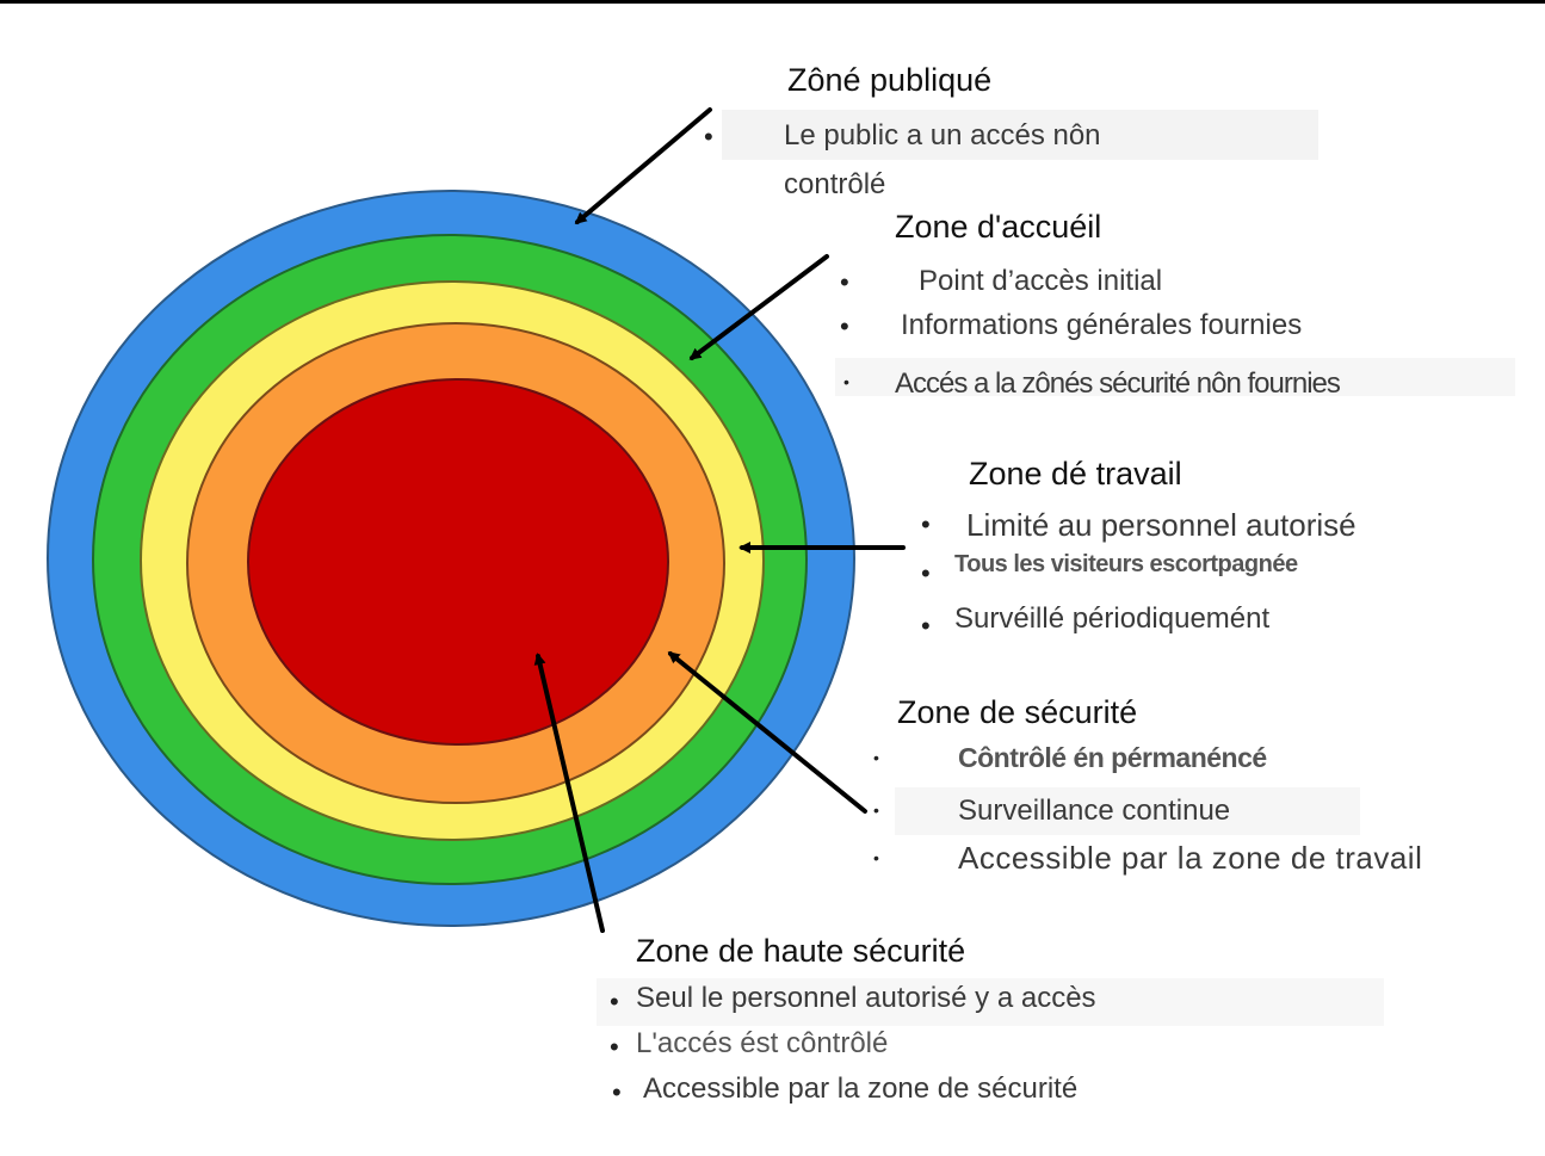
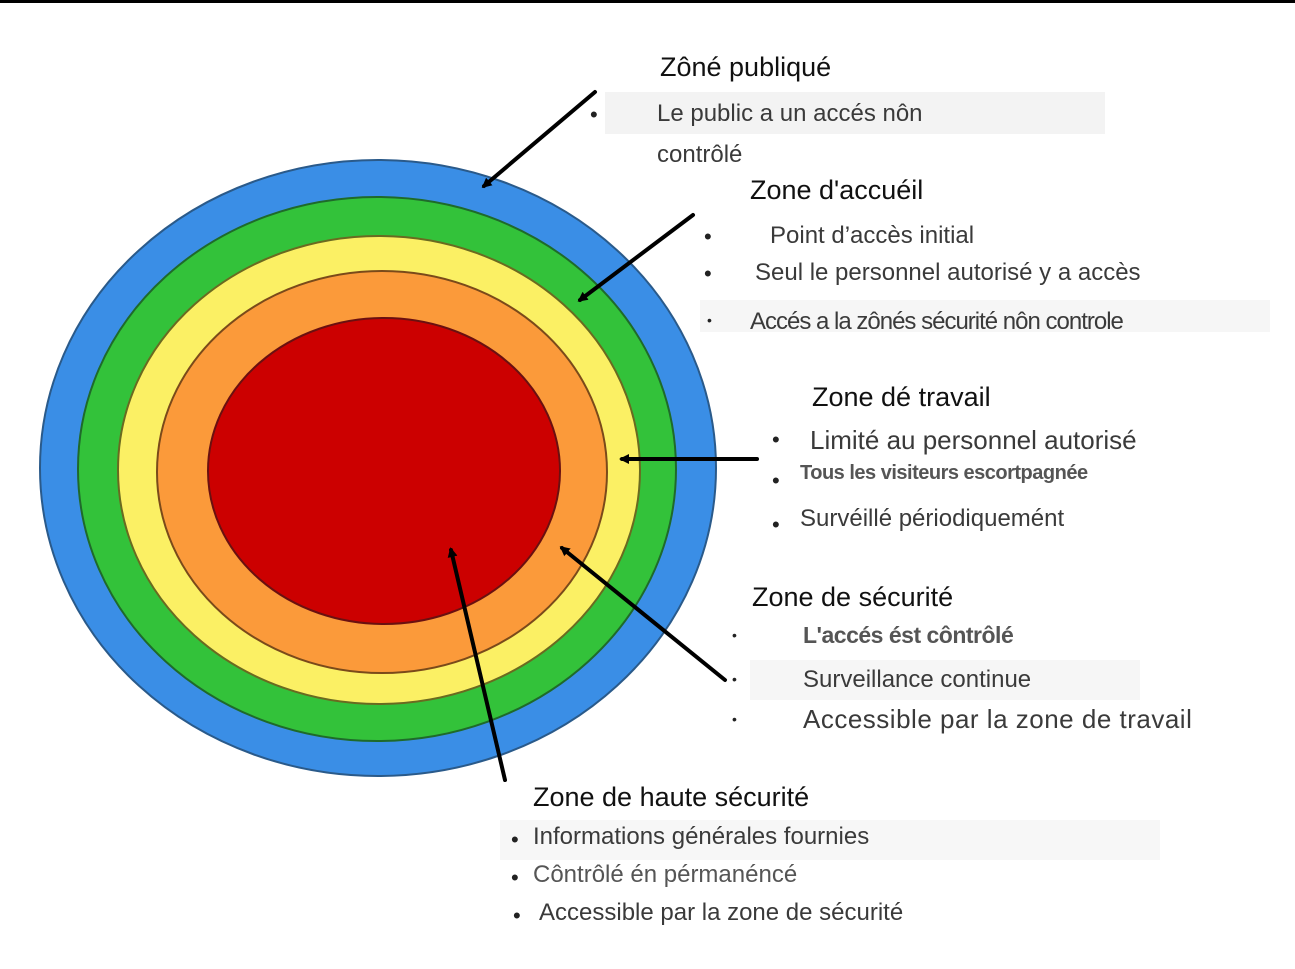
  Zôné publiqué
  •
  Le public a un accés nôn
  contrôlé
  Zone d'accuéil
  •
  Point d’accès initial
  •
- Informations générales fournies
+ Seul le personnel autorisé y a accès
  •
- Accés a la zônés sécurité nôn fournies
+ Accés a la zônés sécurité nôn controle
  Zone dé travail
  •
  Limité au personnel autorisé
  •
  Tous les visiteurs escortpagnée
  •
  Survéillé périodiquemént
  Zone de sécurité
  •
- Côntrôlé én pérmanéncé
+ L'accés ést côntrôlé
  •
  Surveillance continue
  •
  Accessible par la zone de travail
  Zone de haute sécurité
  •
- Seul le personnel autorisé y a accès
+ Informations générales fournies
  •
- L'accés ést côntrôlé
+ Côntrôlé én pérmanéncé
  •
  Accessible par la zone de sécurité
